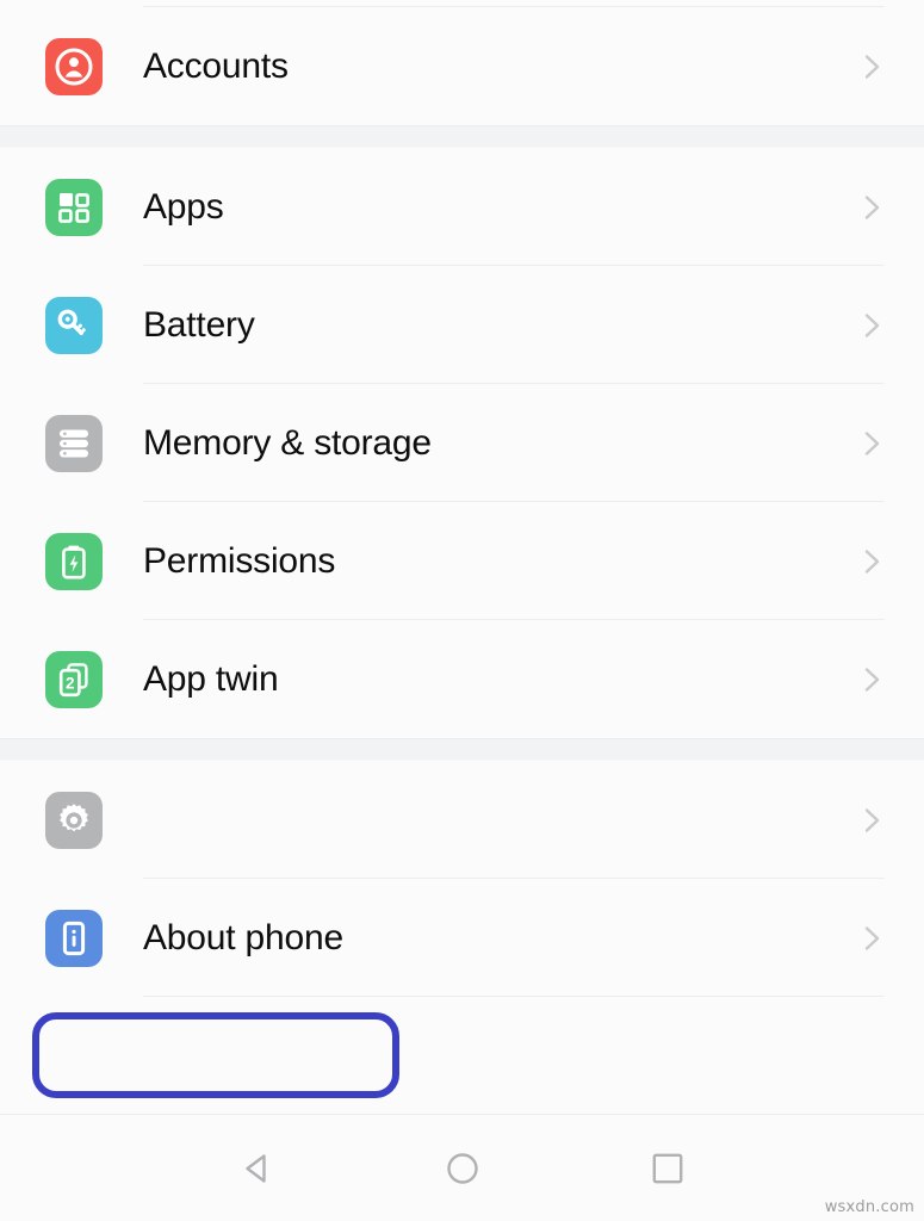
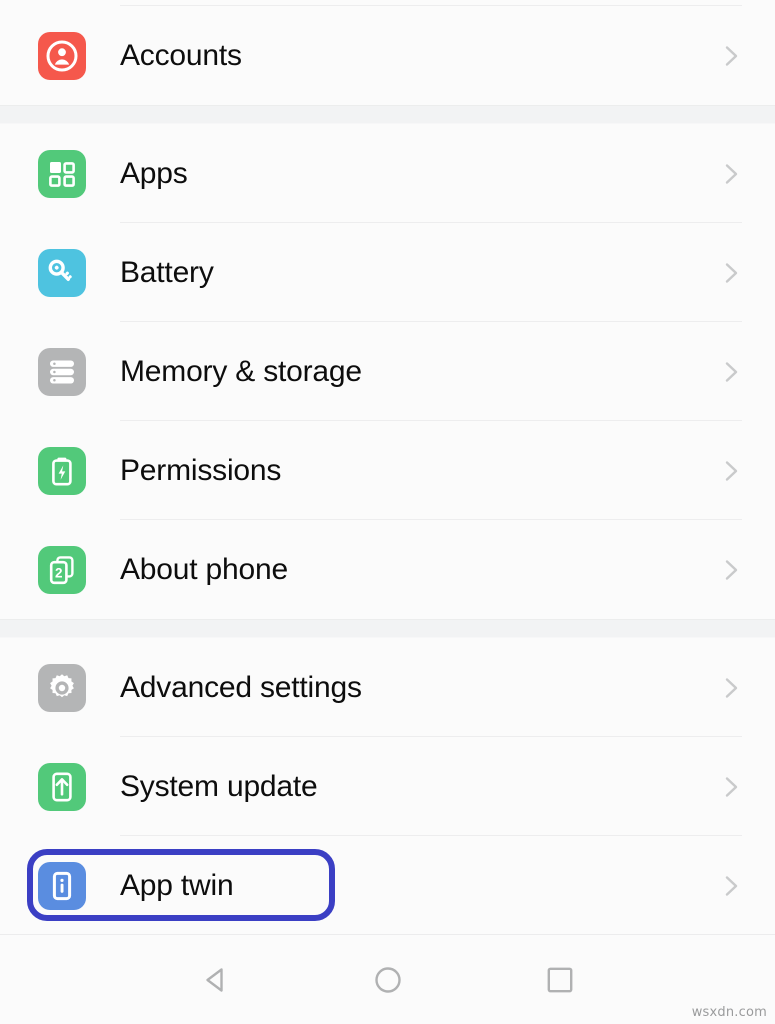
  Accounts
  Apps
  Battery
  Memory & storage
  Permissions
  2
- App twin
+ About phone
+ Advanced settings
+ System update
- About phone
+ App twin
  wsxdn.com
